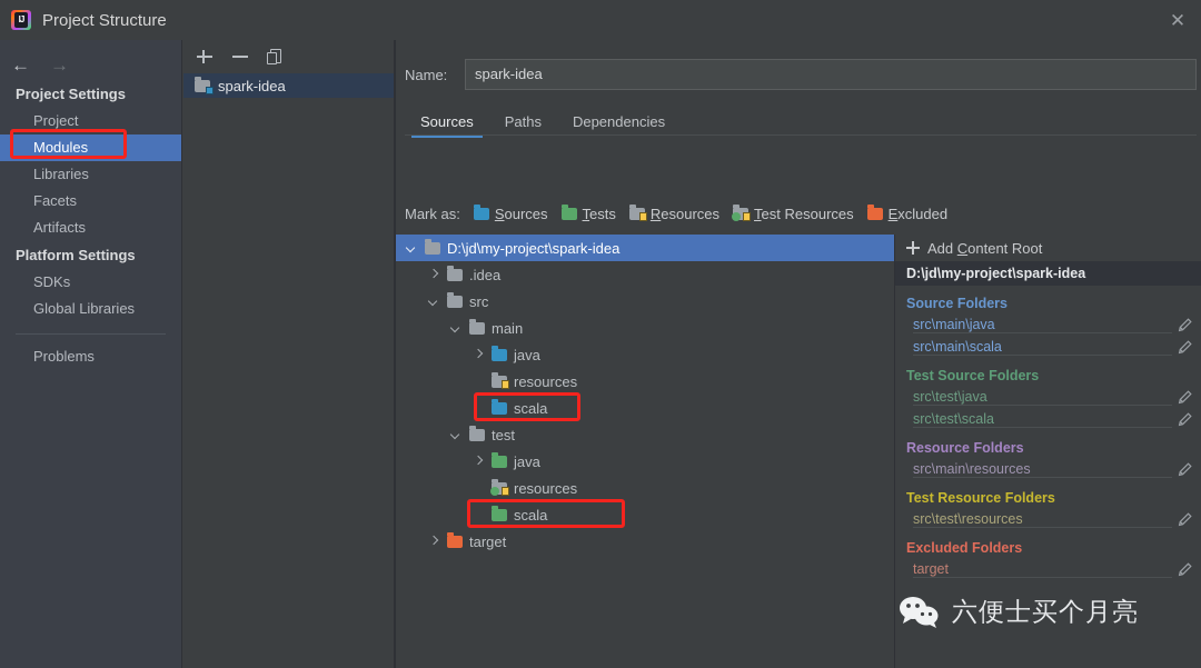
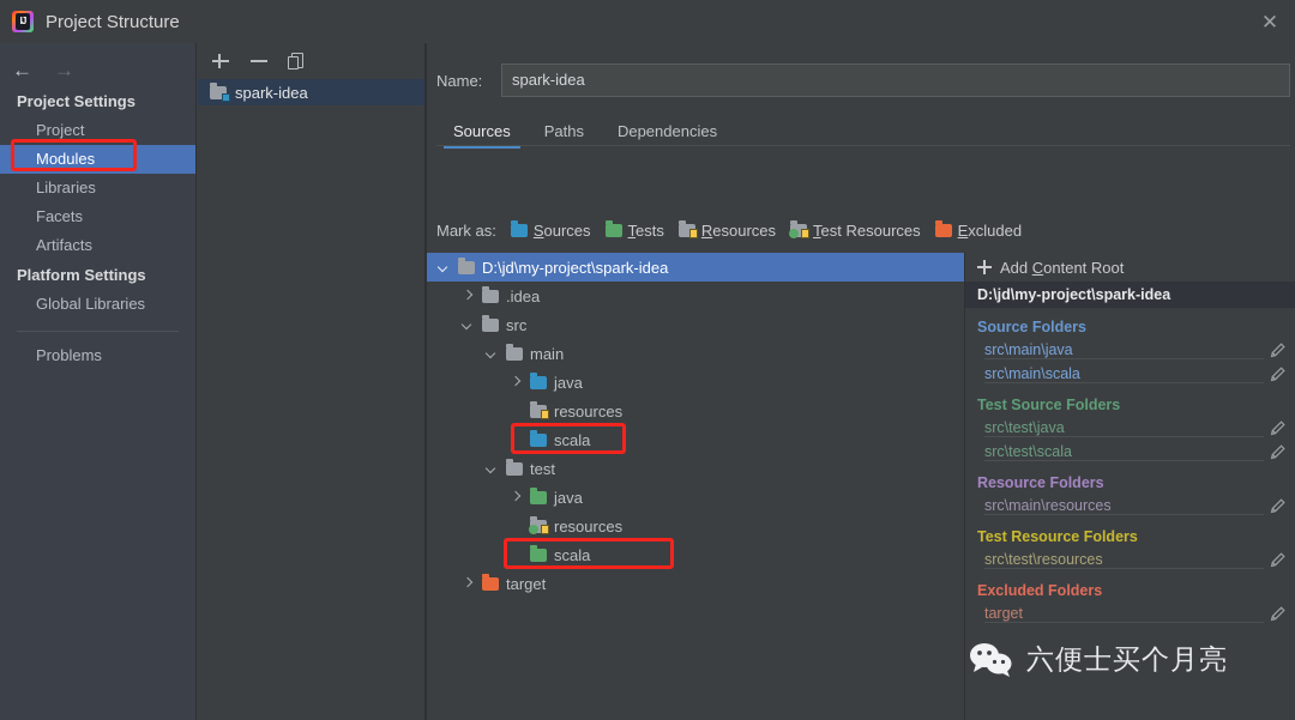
  IJ
  Project Structure
  ✕
  ←
  →
  Project Settings
  Project
  Modules
  Libraries
  Facets
  Artifacts
  Platform Settings
- SDKs
  Global Libraries
  Problems
  spark-idea
  Name:
  spark-idea
  Sources
  Paths
  Dependencies
  Mark as:
  Sources
  Tests
  Resources
  Test Resources
  Excluded
  D:\jd\my-project\spark-idea
  .idea
  src
  main
  java
  resources
  scala
  test
  java
  resources
  scala
  target
  Add Content Root
  D:\jd\my-project\spark-idea
  Source Folders
  src\main\java
  src\main\scala
  Test Source Folders
  src\test\java
  src\test\scala
  Resource Folders
  src\main\resources
  Test Resource Folders
  src\test\resources
  Excluded Folders
  target
  六便士买个月亮
